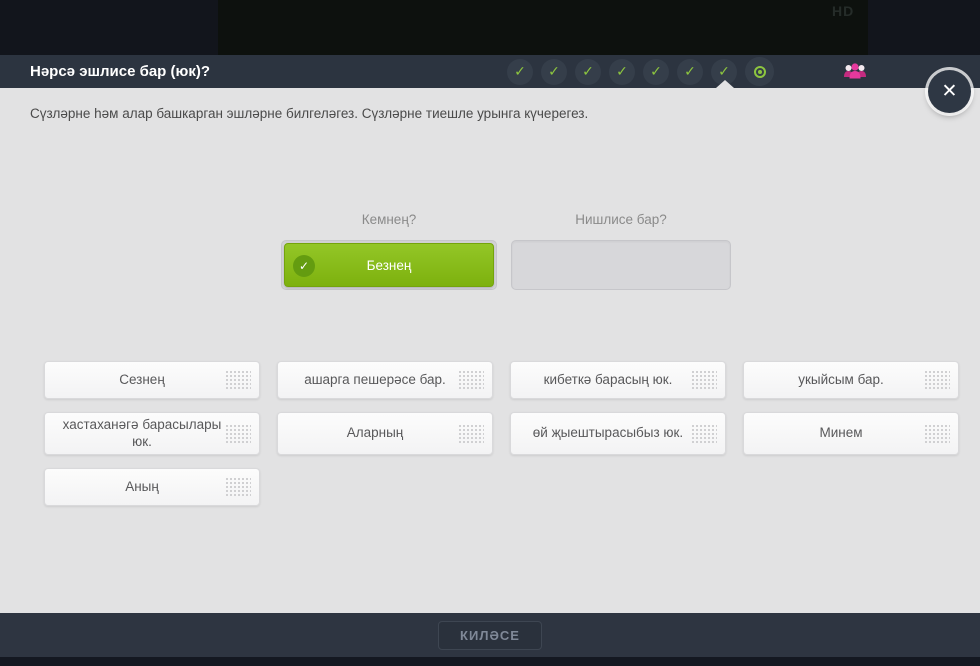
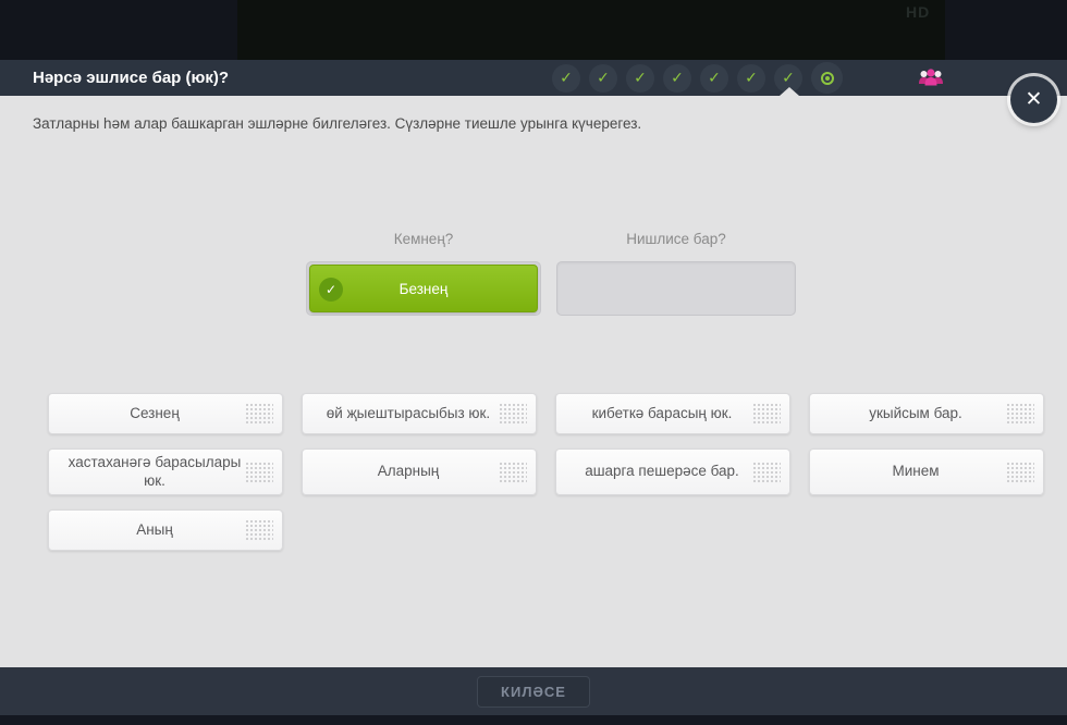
  HD
  Нәрсә эшлисе бар (юк)?
  ✓
  ✓
  ✓
  ✓
  ✓
  ✓
  ✓
  ✕
- Сүзләрне һәм алар башкарган эшләрне билгеләгез. Сүзләрне тиешле урынга күчерегез.
+ Затларны һәм алар башкарган эшләрне билгеләгез. Сүзләрне тиешле урынга күчерегез.
  Кемнең?
  Нишлисе бар?
  ✓
  Безнең
  Сезнең
- ашарга пешерәсе бар.
+ өй җыештырасыбыз юк.
  кибеткә барасың юк.
  укыйсым бар.
  хастаханәгә барасылары юк.
  Аларның
- өй җыештырасыбыз юк.
+ ашарга пешерәсе бар.
  Минем
  Аның
  КИЛӘСЕ
